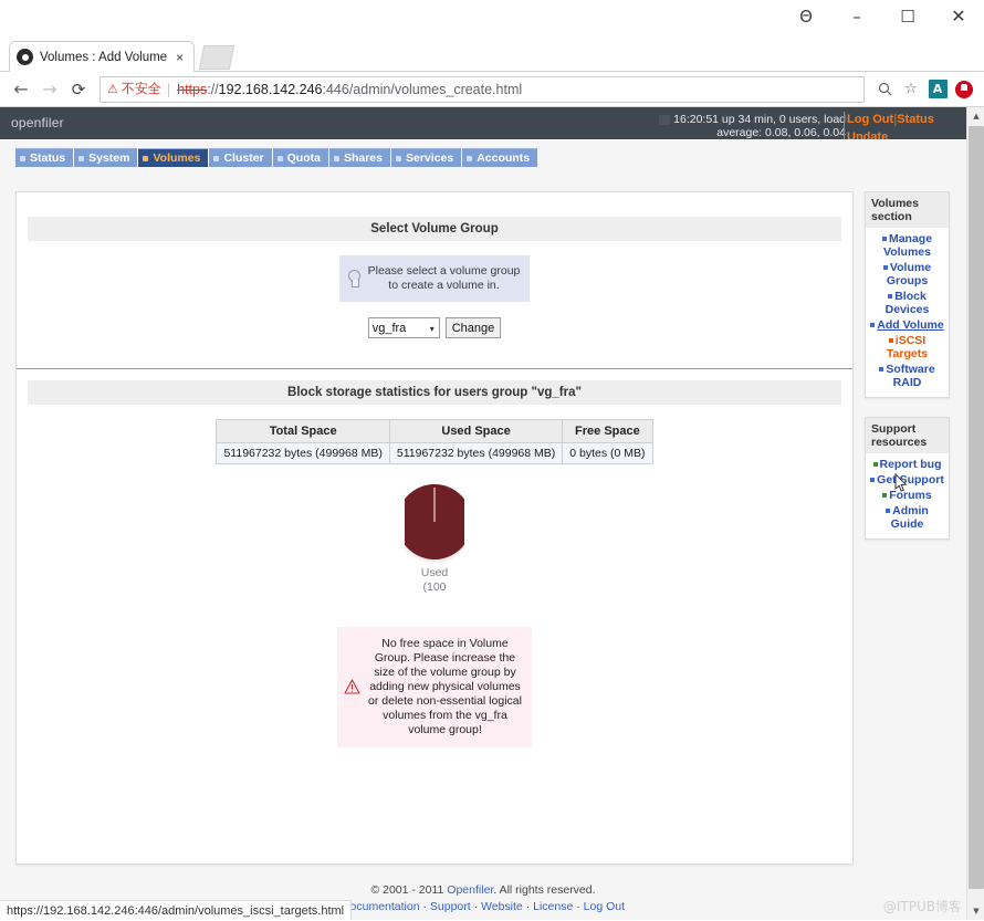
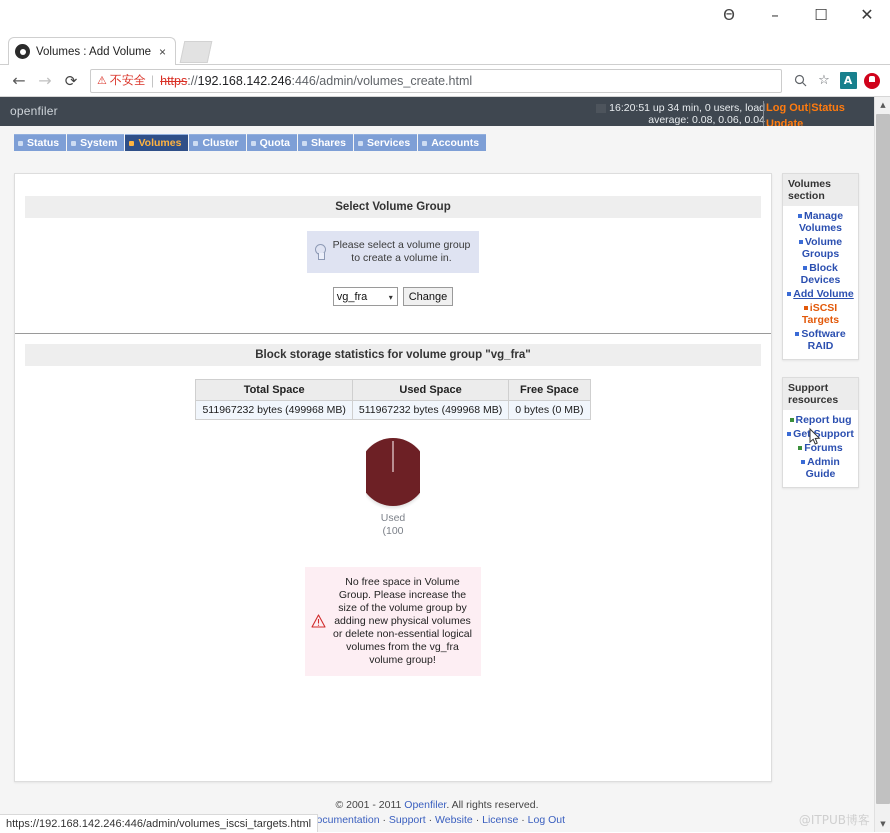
  Θ
  –
  ☐
  ✕
  Volumes : Add Volume
  ×
  ←
  →
  ⟳
  ⚠
  不安全
  |
  https
  ://
  192.168.142.246
  :446/admin/volumes_create.html
  ☆
  A
  openfiler
  16:20:51 up 34 min, 0 users, load average: 0.08, 0.06, 0.04
  Log Out|Status
  Update
  Status
  System
  Volumes
  Cluster
  Quota
  Shares
  Services
  Accounts
  Select Volume Group
  Please select a volume group to create a volume in.
  vg_fra
  ▾
  Change
- Block storage statistics for users group "vg_fra"
+ Block storage statistics for volume group "vg_fra"
  Total Space	Used Space	Free Space
  511967232 bytes (499968 MB)	511967232 bytes (499968 MB)	0 bytes (0 MB)
  Used
  (100
  No free space in Volume Group. Please increase the size of the volume group by adding new physical volumes or delete non-essential logical volumes from the vg_fra volume group!
  Volumes section
  Manage Volumes
  Volume Groups
  Block Devices
  Add Volume
  iSCSI Targets
  Software RAID
  Support resources
  Report bug
  Get Support
  Forums
  Admin Guide
  © 2001 - 2011 Openfiler. All rights reserved.
  ocumentation · Support · Website · License · Log Out
  ▲
  ▼
  @ITPUB博客
  https://192.168.142.246:446/admin/volumes_iscsi_targets.html
